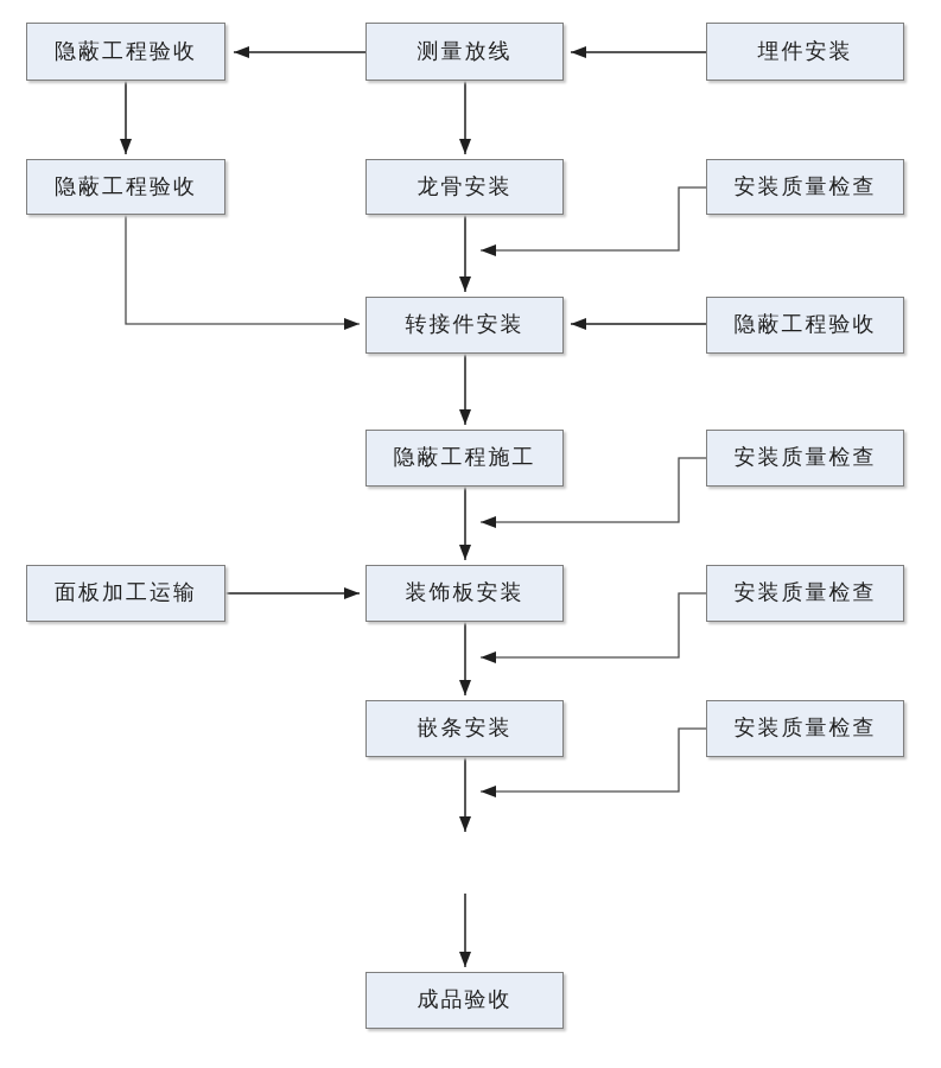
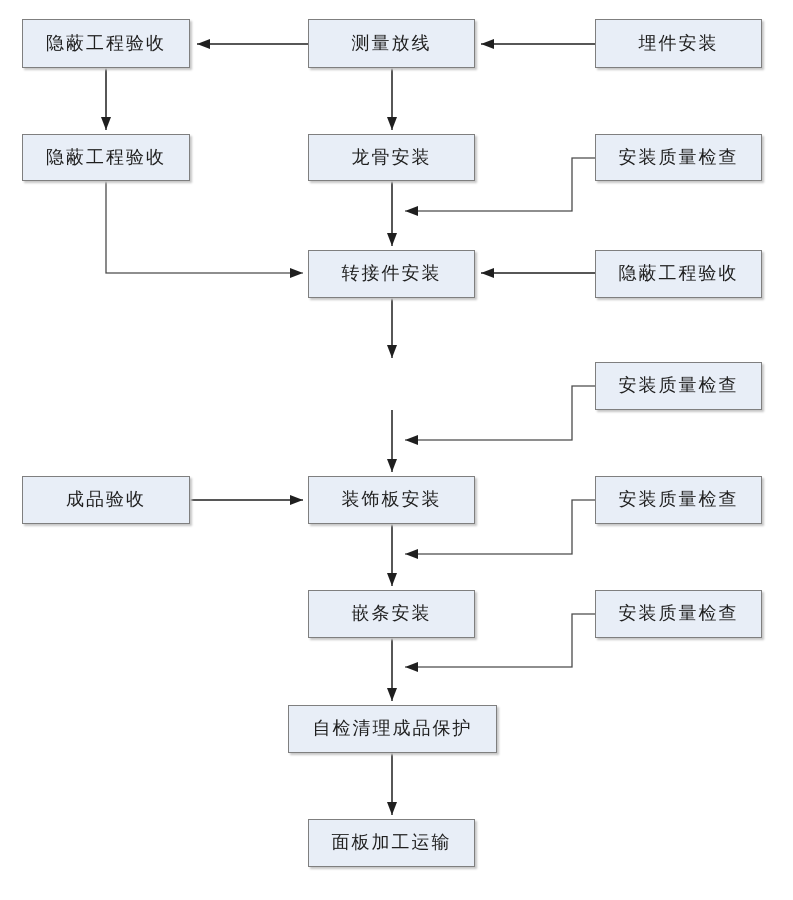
  隐蔽工程验收
  测量放线
  埋件安装
  隐蔽工程验收
  龙骨安装
  安装质量检查
  转接件安装
  隐蔽工程验收
- 隐蔽工程施工
  安装质量检查
- 面板加工运输
+ 成品验收
  装饰板安装
  安装质量检查
  嵌条安装
  安装质量检查
+ 自检清理成品保护
- 成品验收
+ 面板加工运输
